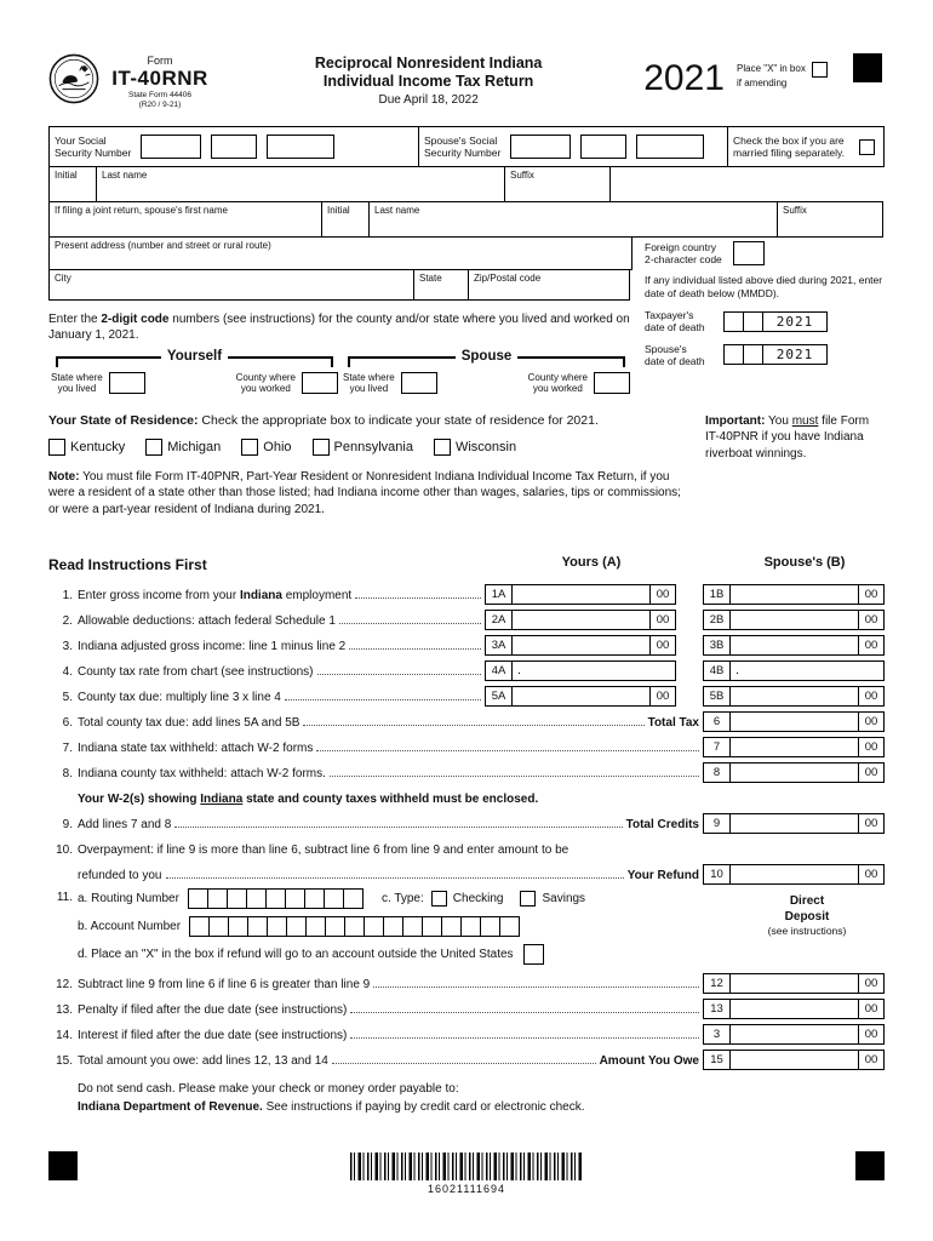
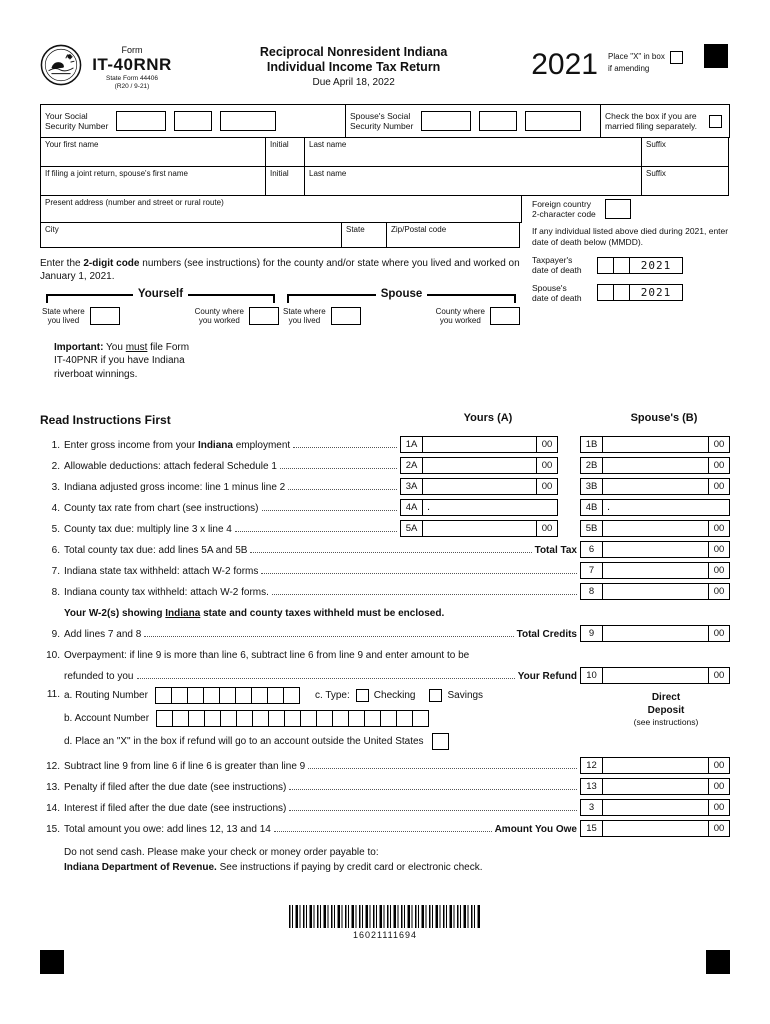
  Form
  IT-40RNR
  Reciprocal Nonresident Indiana
  Individual Income Tax Return
  Due April 18, 2022
  2021
  Place "X" in box
  if amending
  Your Social
  Security Number
  Spouse's Social
  Security Number
  Check the box if you are
  married filing separately.
+ Your first name
  Initial
  Last name
  Suffix
  If filing a joint return, spouse's first name
  Initial
  Last name
  Suffix
  Present address (number and street or rural route)
  City
  State
  Zip/Postal code
  Enter the 2-digit code numbers (see instructions) for the county and/or state where you lived and worked on January 1, 2021.
  Yourself
  State where
  you lived
  County where
  you worked
  Spouse
  State where
  you lived
  County where
  you worked
  Foreign country
  2-character code
  If any individual listed above died during 2021, enter date of death below (MMDD).
  Taxpayer's
  date of death
  2021
  Spouse's
  date of death
  2021
- Your State of Residence: Check the appropriate box to indicate your state of residence for 2021.
- Kentucky
- Michigan
- Ohio
- Pennsylvania
- Wisconsin
- Note: You must file Form IT-40PNR, Part-Year Resident or Nonresident Indiana Individual Income Tax Return, if you were a resident of a state other than those listed; had Indiana income other than wages, salaries, tips or commissions; or were a part-year resident of Indiana during 2021.
  Important: You must file Form IT-40PNR if you have Indiana riverboat winnings.
  Read Instructions First
  Yours (A)
  Spouse's (B)
  1.
  Enter gross income from your Indiana employment
  1A
  00
  1B
  00
  2.
  Allowable deductions: attach federal Schedule 1
  2A
  00
  2B
  00
  3.
  Indiana adjusted gross income: line 1 minus line 2
  3A
  00
  3B
  00
  4.
  County tax rate from chart (see instructions)
  4A
  .
  4B
  .
  5.
  County tax due: multiply line 3 x line 4
  5A
  00
  5B
  00
  6.
  Total county tax due: add lines 5A and 5B
  Total Tax
  6
  00
  7.
  Indiana state tax withheld: attach W-2 forms
  7
  00
  8.
  Indiana county tax withheld: attach W-2 forms.
  8
  00
  Your W-2(s) showing Indiana state and county taxes withheld must be enclosed.
  9.
  Add lines 7 and 8
  Total Credits
  9
  00
  10.
  Overpayment: if line 9 is more than line 6, subtract line 6 from line 9 and enter amount to be
  refunded to you
  Your Refund
  10
  00
  11.
  a. Routing Number
  c. Type:
  Checking
  Savings
  b. Account Number
  d. Place an "X" in the box if refund will go to an account outside the United States
  Direct
  Deposit
  (see instructions)
  12.
  Subtract line 9 from line 6 if line 6 is greater than line 9
  12
  00
  13.
  Penalty if filed after the due date (see instructions)
  13
  00
  14.
  Interest if filed after the due date (see instructions)
  3
  00
  15.
  Total amount you owe: add lines 12, 13 and 14
  Amount You Owe
  15
  00
  Do not send cash. Please make your check or money order payable to:
  Indiana Department of Revenue. See instructions if paying by credit card or electronic check.
  16021111694
